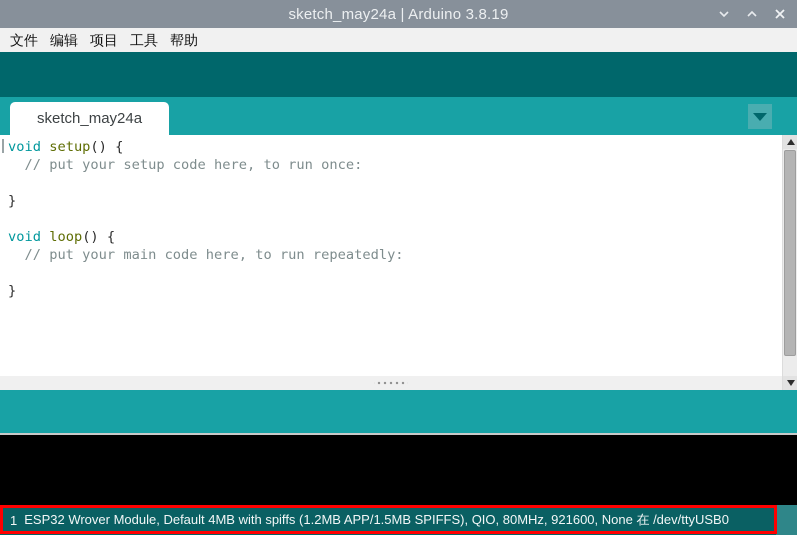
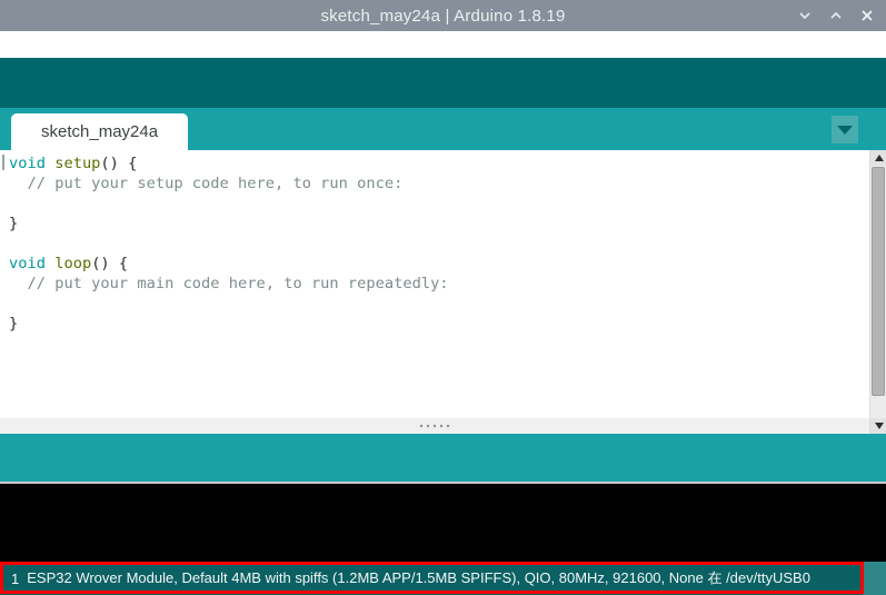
- sketch_may24a | Arduino 3.8.19
+ sketch_may24a | Arduino 1.8.19
- 文件
- 编辑
- 项目
- 工具
- 帮助
  sketch_may24a
  void setup() {
  // put your setup code here, to run once:
  }
  void loop() {
  // put your main code here, to run repeatedly:
  }
  1
  ESP32 Wrover Module, Default 4MB with spiffs (1.2MB APP/1.5MB SPIFFS), QIO, 80MHz, 921600, None 在 /dev/ttyUSB0
